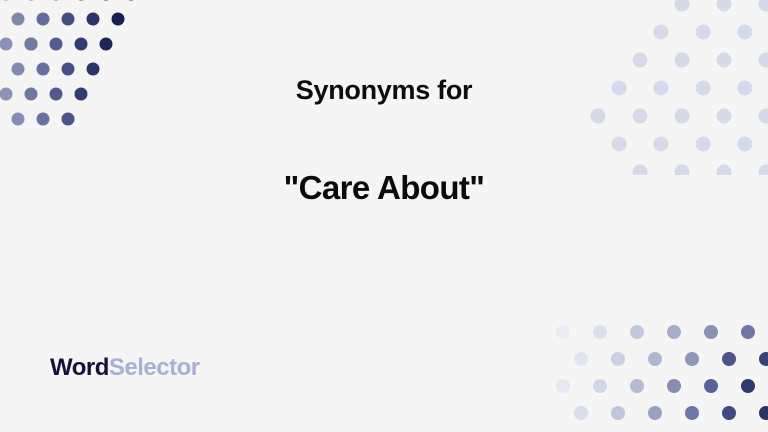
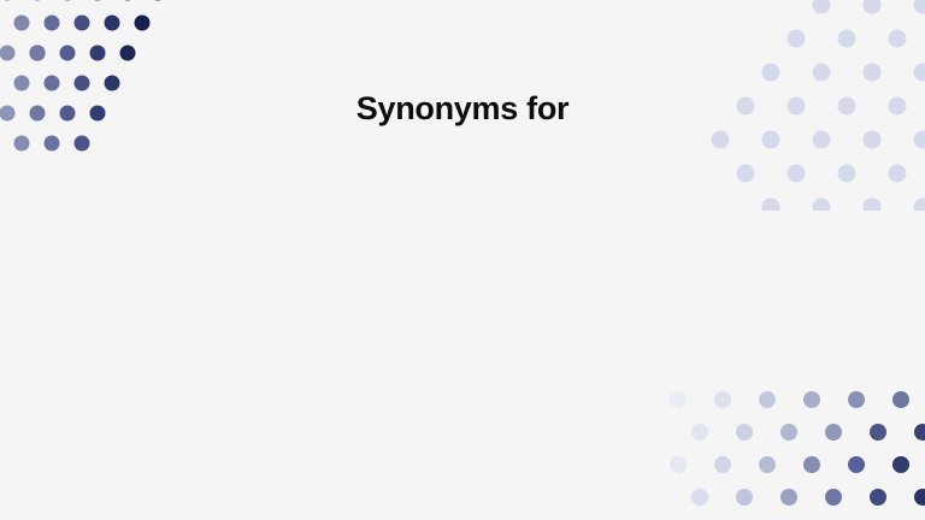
  Synonyms for
- "Care About"
- WordSelector
